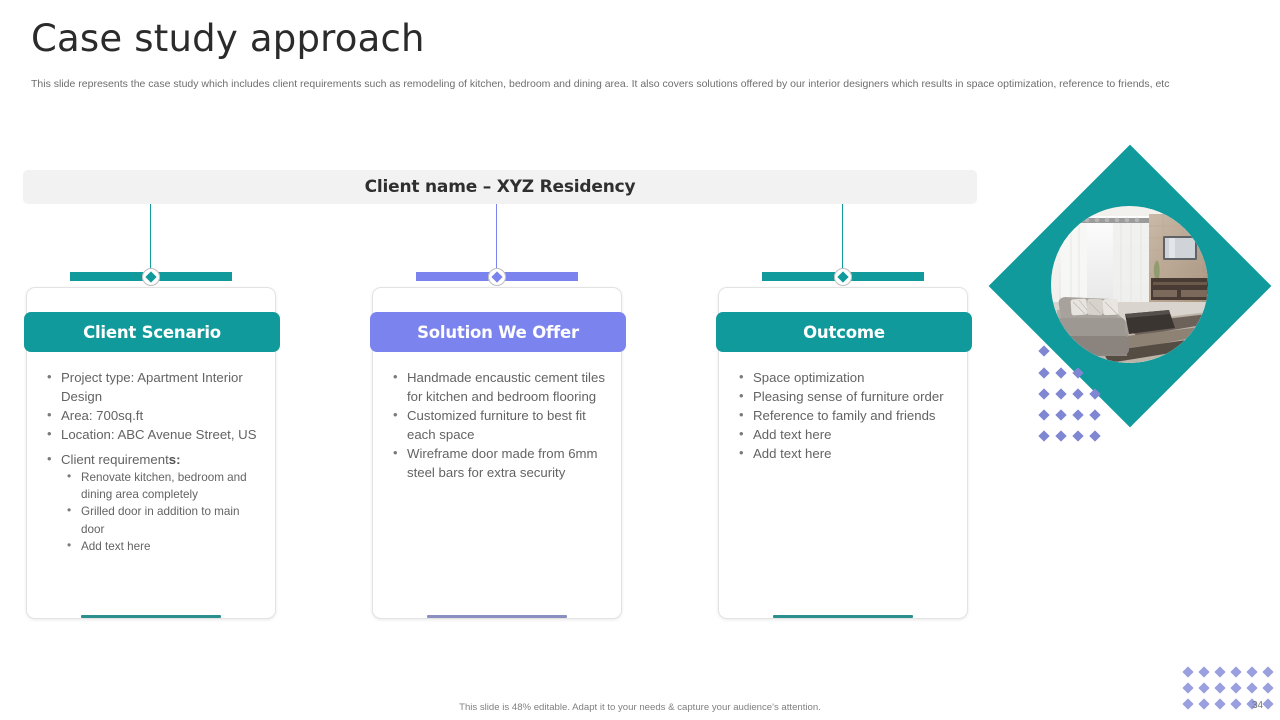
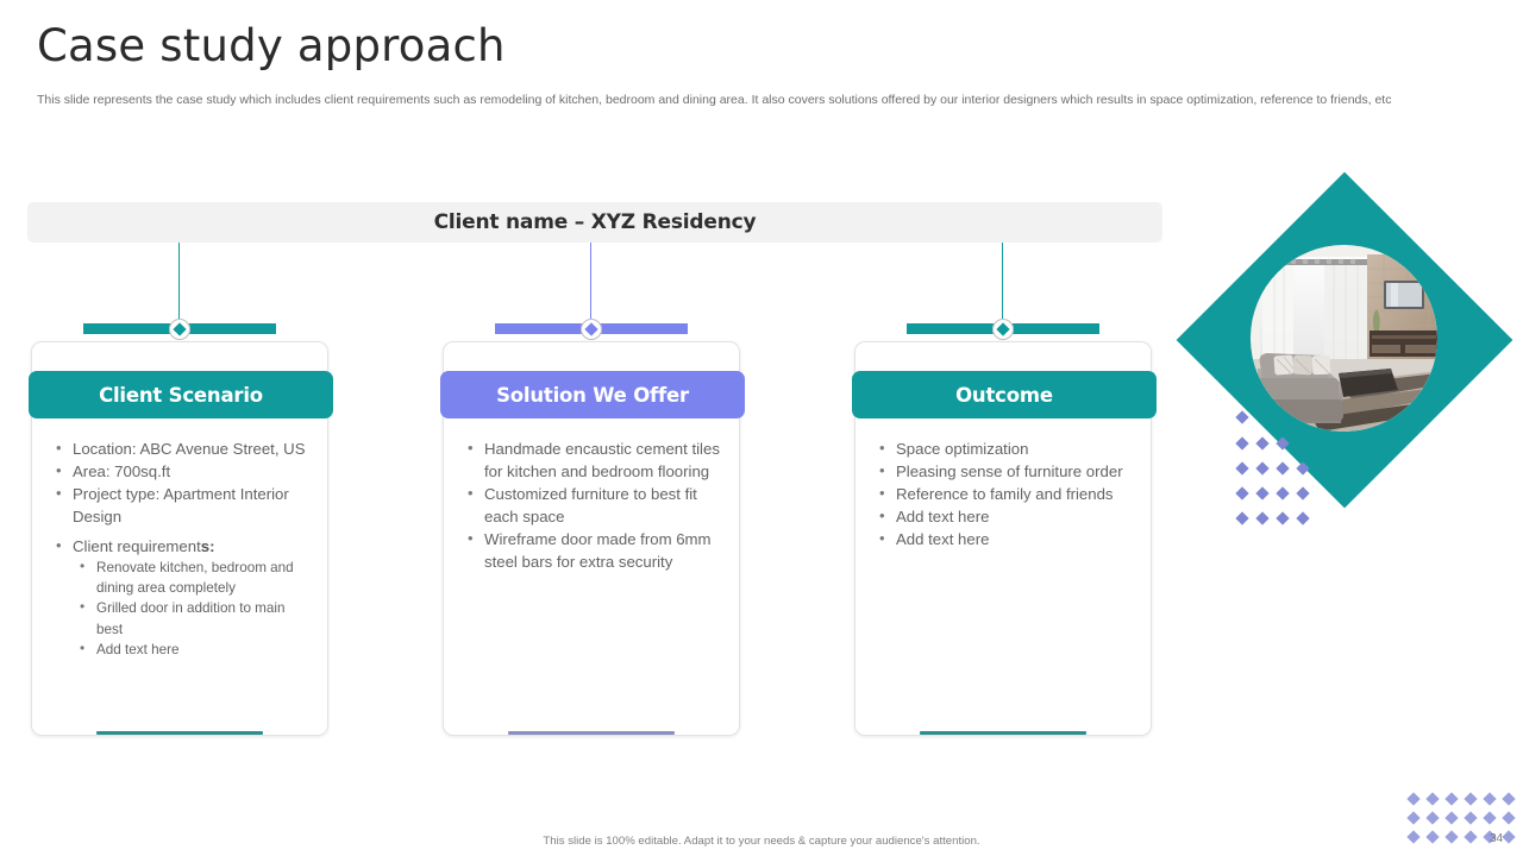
  Case study approach
  This slide represents the case study which includes client requirements such as remodeling of kitchen, bedroom and dining area. It also covers solutions offered by our interior designers which results in space optimization, reference to friends, etc
  Client name – XYZ Residency
  Client Scenario
- Project type: Apartment Interior Design
+ Location: ABC Avenue Street, US
  Area: 700sq.ft
- Location: ABC Avenue Street, US
+ Project type: Apartment Interior Design
  Client requirements:
  Renovate kitchen, bedroom and dining area completely
- Grilled door in addition to main door
+ Grilled door in addition to main best
  Add text here
  Solution We Offer
  Handmade encaustic cement tiles for kitchen and bedroom flooring
  Customized furniture to best fit each space
  Wireframe door made from 6mm steel bars for extra security
  Outcome
  Space optimization
  Pleasing sense of furniture order
  Reference to family and friends
  Add text here
  Add text here
- This slide is 48% editable. Adapt it to your needs & capture your audience's attention.
+ This slide is 100% editable. Adapt it to your needs & capture your audience's attention.
  34
